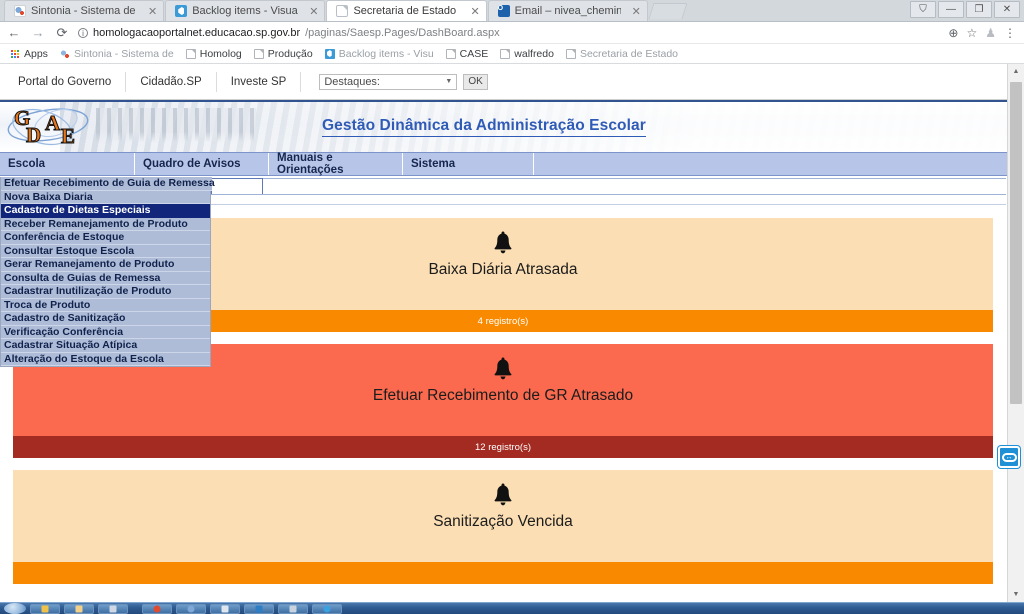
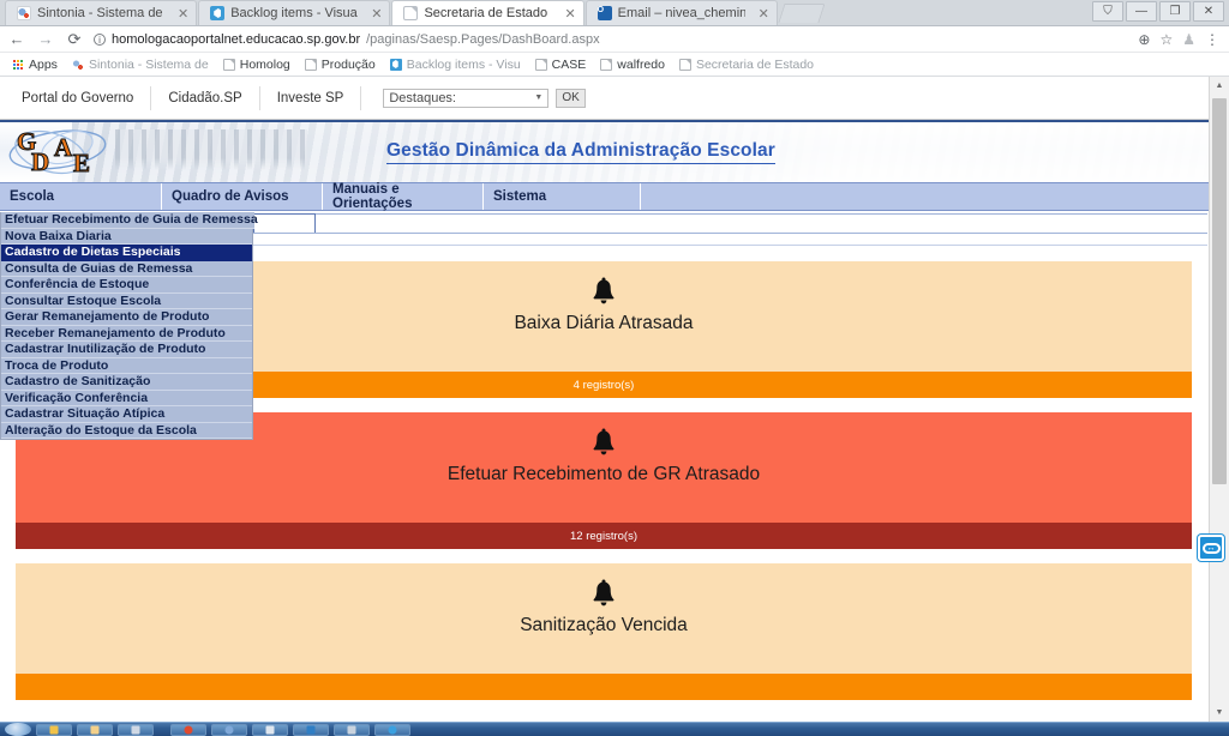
  Sintonia - Sistema de
  ✕
  Backlog items - Visua
  ✕
  Secretaria de Estado
  ✕
  Email – nivea_chemin
  ✕
  ⛉
  —
  ❐
  ✕
  ←
  →
  ⟳
  i
  homologacaoportalnet.educacao.sp.gov.br
  /paginas/Saesp.Pages/DashBoard.aspx
  ⊕
  ☆
  ♟
  ⋮
  Apps
  Sintonia - Sistema de
  Homolog
  Produção
  Backlog items - Visu
  CASE
  walfredo
  Secretaria de Estado
  Portal do Governo
  Cidadão.SP
  Investe SP
  Destaques:
  OK
  G
  D
  A
  E
  Gestão Dinâmica da Administração Escolar
  Escola
  Quadro de Avisos
  Manuais e Orientações
  Sistema
  Efetuar Recebimento de Guia de Remessa
  Nova Baixa Diaria
  Cadastro de Dietas Especiais
- Receber Remanejamento de Produto
+ Consulta de Guias de Remessa
  Conferência de Estoque
  Consultar Estoque Escola
  Gerar Remanejamento de Produto
- Consulta de Guias de Remessa
+ Receber Remanejamento de Produto
  Cadastrar Inutilização de Produto
  Troca de Produto
  Cadastro de Sanitização
  Verificação Conferência
  Cadastrar Situação Atípica
  Alteração do Estoque da Escola
  Baixa Diária Atrasada
  4 registro(s)
  Efetuar Recebimento de GR Atrasado
  12 registro(s)
  Sanitização Vencida
